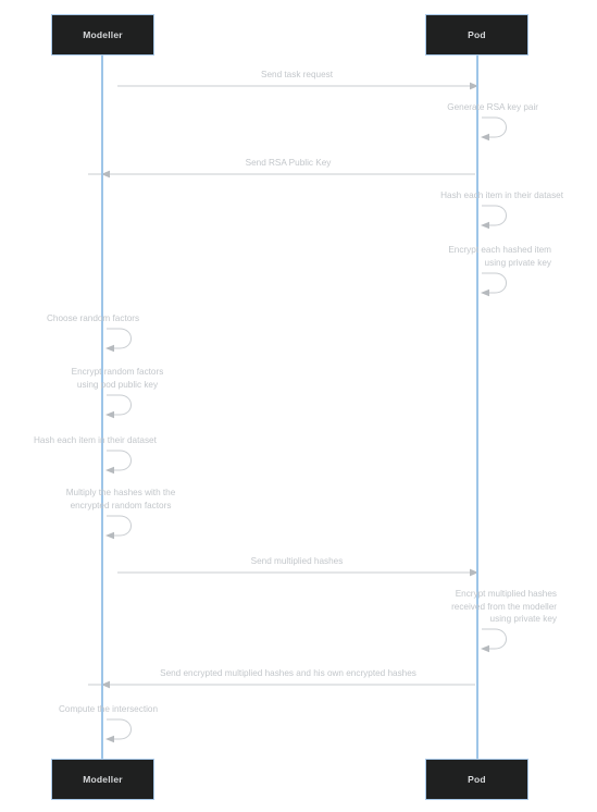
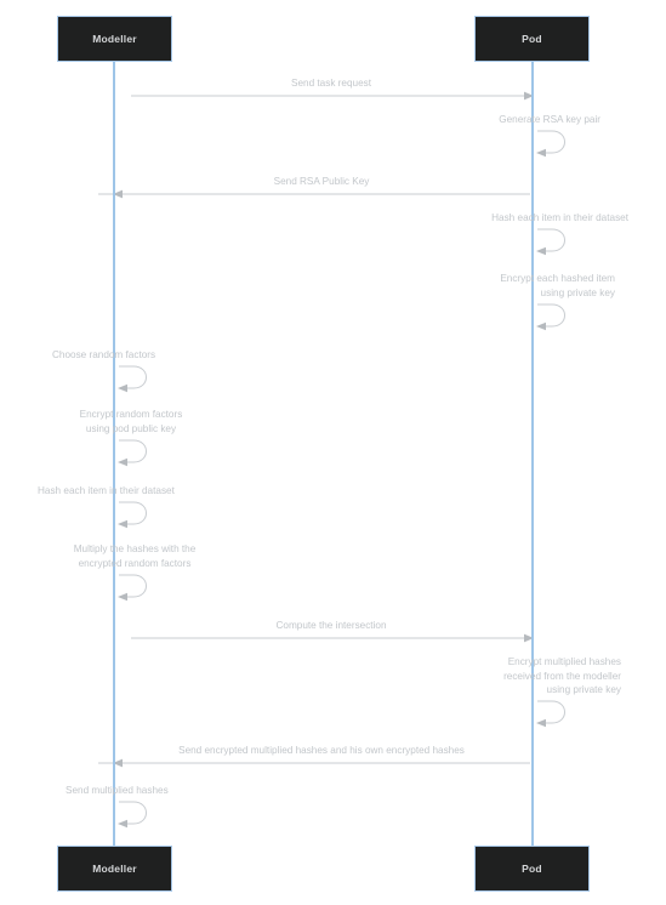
  Modeller
  Pod
  Modeller
  Pod
  Send task request
  Generate RSA key pair
  Send RSA Public Key
  Hash each item in their dataset
  Encrypt each hashed item
  using private key
  Choose random factors
  Encrypt random factors
  using pod public key
  Hash each item in their dataset
  Multiply the hashes with the
  encrypted random factors
- Send multiplied hashes
+ Compute the intersection
  Encrypt multiplied hashes
  received from the modeller
  using private key
  Send encrypted multiplied hashes and his own encrypted hashes
- Compute the intersection
+ Send multiplied hashes
